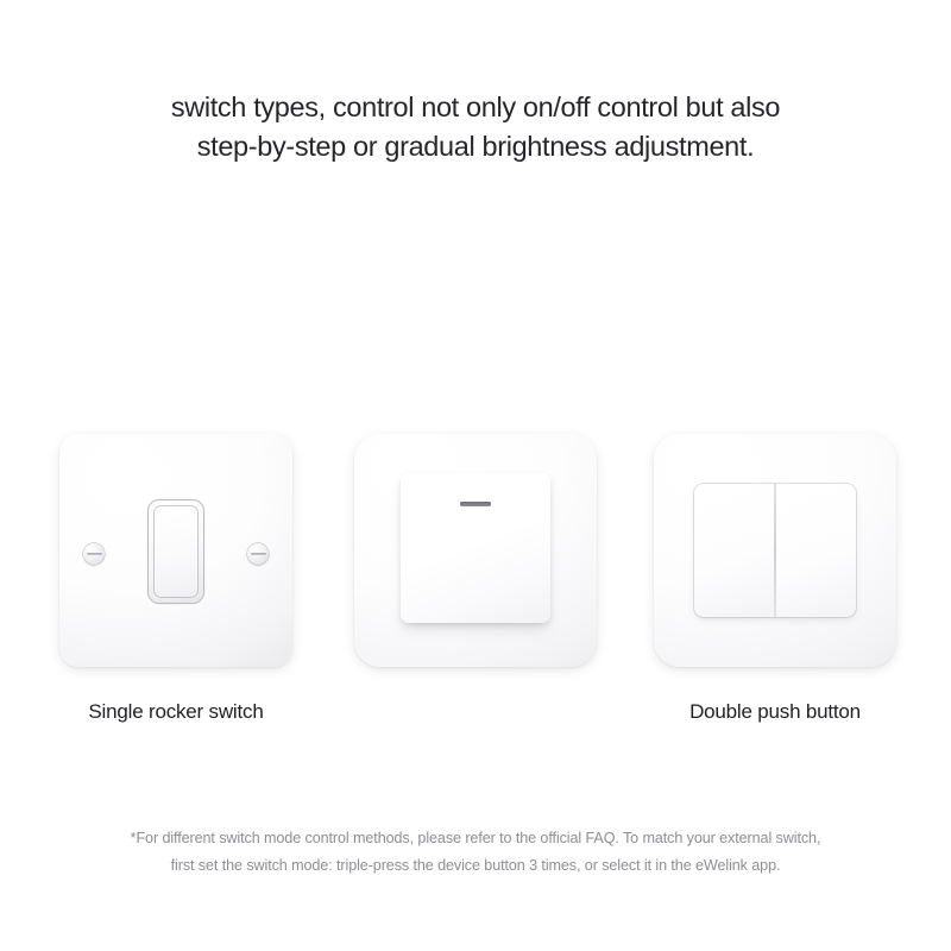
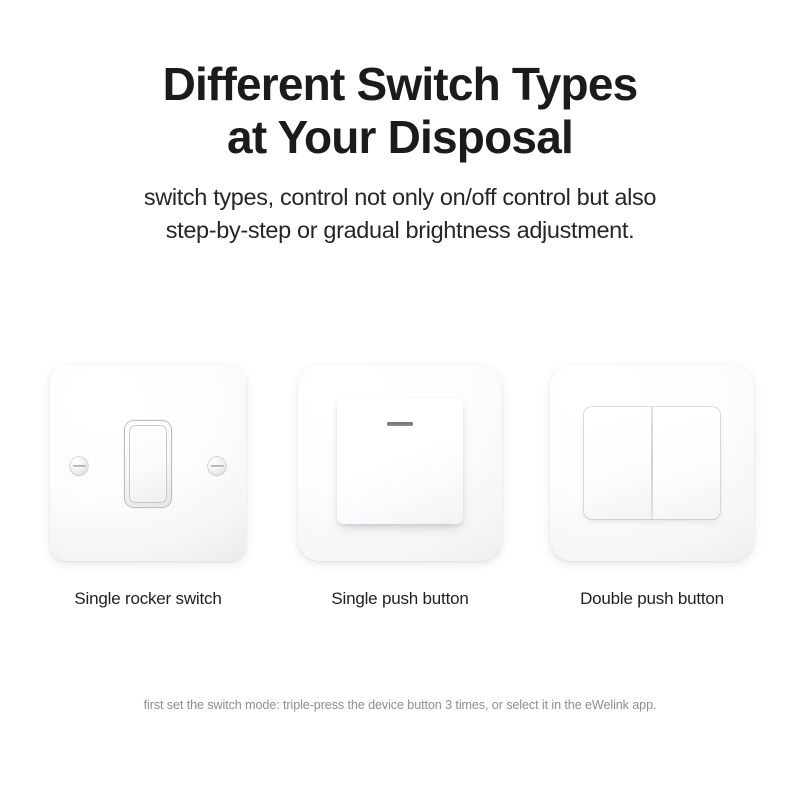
+ Different Switch Types
+ at Your Disposal
  switch types, control not only on/off control but also
  step-by-step or gradual brightness adjustment.
  Single rocker switch
+ Single push button
  Double push button
- *For different switch mode control methods, please refer to the official FAQ. To match your external switch,
  first set the switch mode: triple-press the device button 3 times, or select it in the eWelink app.
